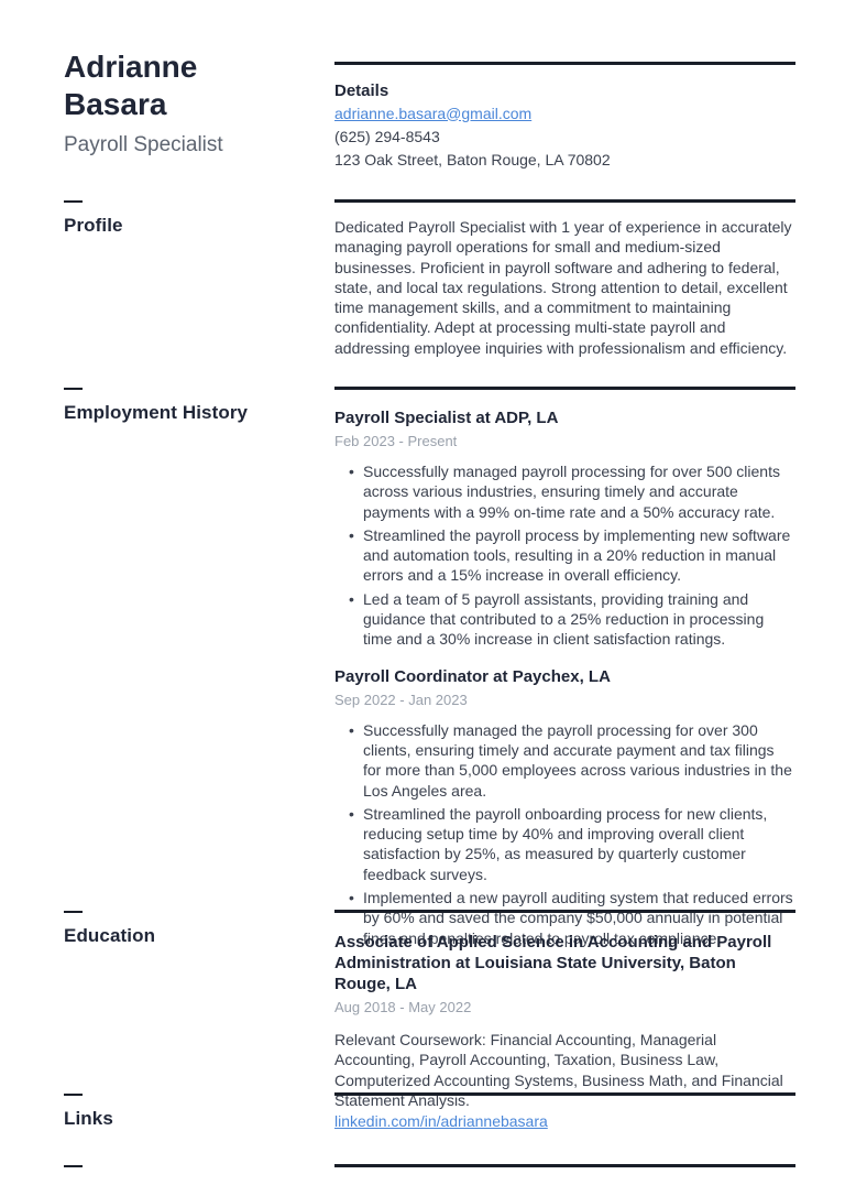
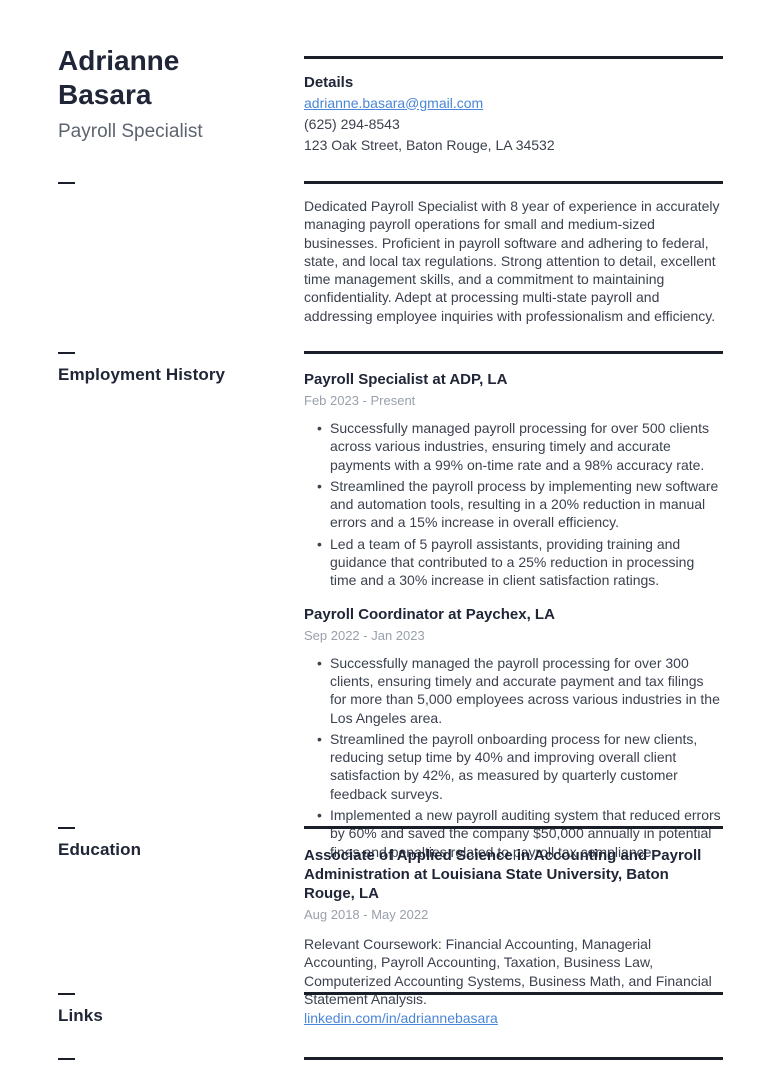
  Adrianne Basara
  Payroll Specialist
  Details
  adrianne.basara@gmail.com
  (625) 294-8543
- 123 Oak Street, Baton Rouge, LA 70802
+ 123 Oak Street, Baton Rouge, LA 34532
- Profile
- Dedicated Payroll Specialist with 1 year of experience in accurately managing payroll operations for small and medium-sized businesses. Proficient in payroll software and adhering to federal, state, and local tax regulations. Strong attention to detail, excellent time management skills, and a commitment to maintaining confidentiality. Adept at processing multi-state payroll and addressing employee inquiries with professionalism and efficiency.
+ Dedicated Payroll Specialist with 8 year of experience in accurately managing payroll operations for small and medium-sized businesses. Proficient in payroll software and adhering to federal, state, and local tax regulations. Strong attention to detail, excellent time management skills, and a commitment to maintaining confidentiality. Adept at processing multi-state payroll and addressing employee inquiries with professionalism and efficiency.
  Employment History
  Payroll Specialist at ADP, LA
  Feb 2023 - Present
- Successfully managed payroll processing for over 500 clients across various industries, ensuring timely and accurate payments with a 99% on-time rate and a 50% accuracy rate.
+ Successfully managed payroll processing for over 500 clients across various industries, ensuring timely and accurate payments with a 99% on-time rate and a 98% accuracy rate.
  Streamlined the payroll process by implementing new software and automation tools, resulting in a 20% reduction in manual errors and a 15% increase in overall efficiency.
  Led a team of 5 payroll assistants, providing training and guidance that contributed to a 25% reduction in processing time and a 30% increase in client satisfaction ratings.
  Payroll Coordinator at Paychex, LA
  Sep 2022 - Jan 2023
  Successfully managed the payroll processing for over 300 clients, ensuring timely and accurate payment and tax filings for more than 5,000 employees across various industries in the Los Angeles area.
- Streamlined the payroll onboarding process for new clients, reducing setup time by 40% and improving overall client satisfaction by 25%, as measured by quarterly customer feedback surveys.
+ Streamlined the payroll onboarding process for new clients, reducing setup time by 40% and improving overall client satisfaction by 42%, as measured by quarterly customer feedback surveys.
  Implemented a new payroll auditing system that reduced errors by 60% and saved the company $50,000 annually in potential fines and penalties related to payroll tax compliance.
  Education
  Associate of Applied Science in Accounting and Payroll Administration at Louisiana State University, Baton Rouge, LA
  Aug 2018 - May 2022
  Relevant Coursework: Financial Accounting, Managerial Accounting, Payroll Accounting, Taxation, Business Law, Computerized Accounting Systems, Business Math, and Financial Statement Analysis.
  Links
  linkedin.com/in/adriannebasara
